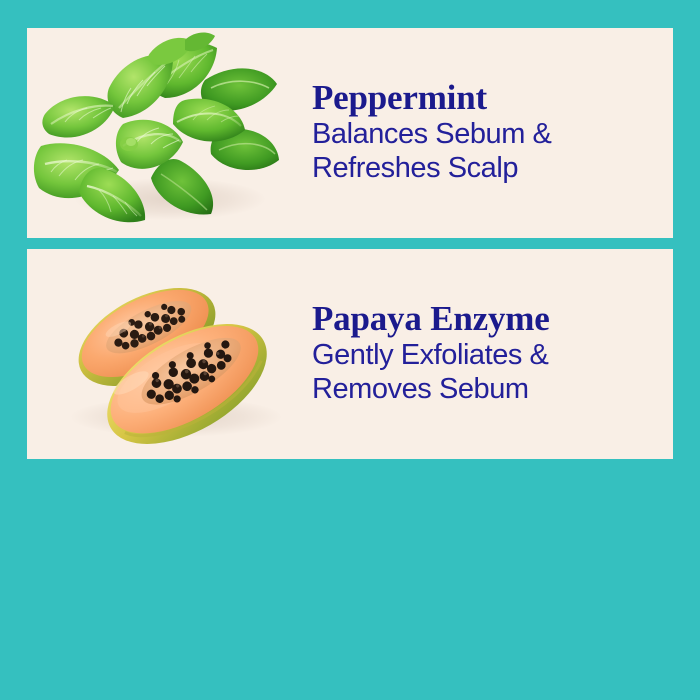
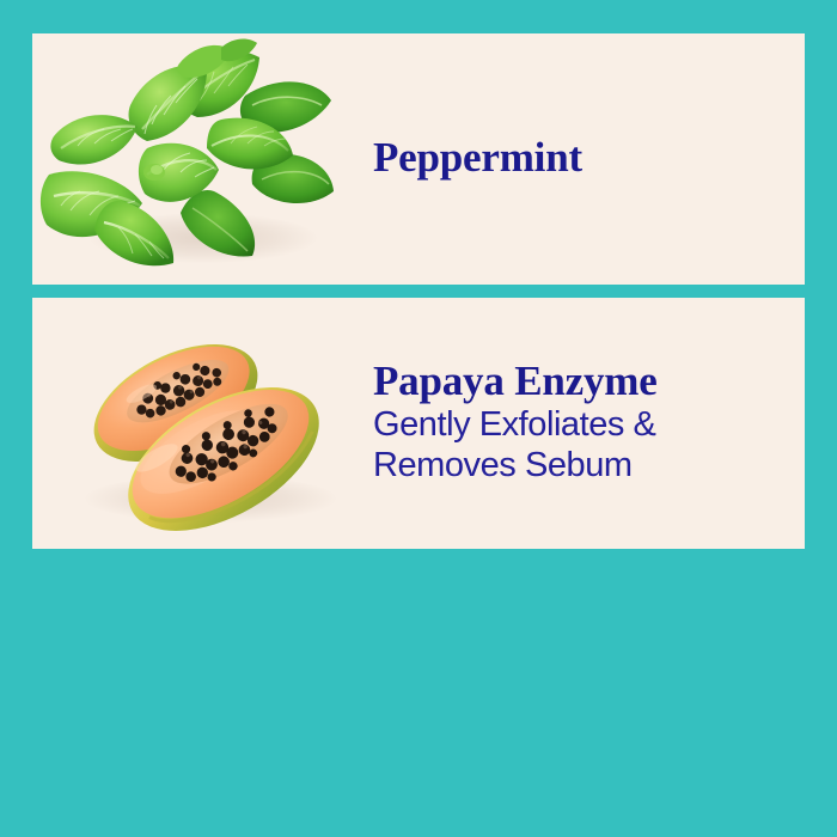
  Peppermint
- Balances Sebum &
- Refreshes Scalp
  Papaya Enzyme
  Gently Exfoliates &
  Removes Sebum
